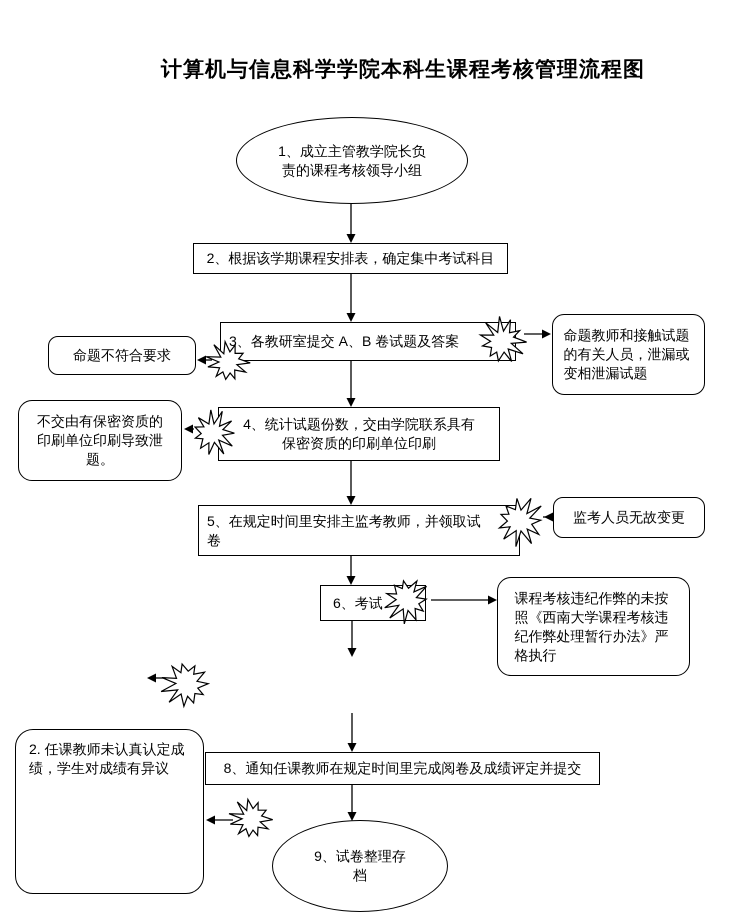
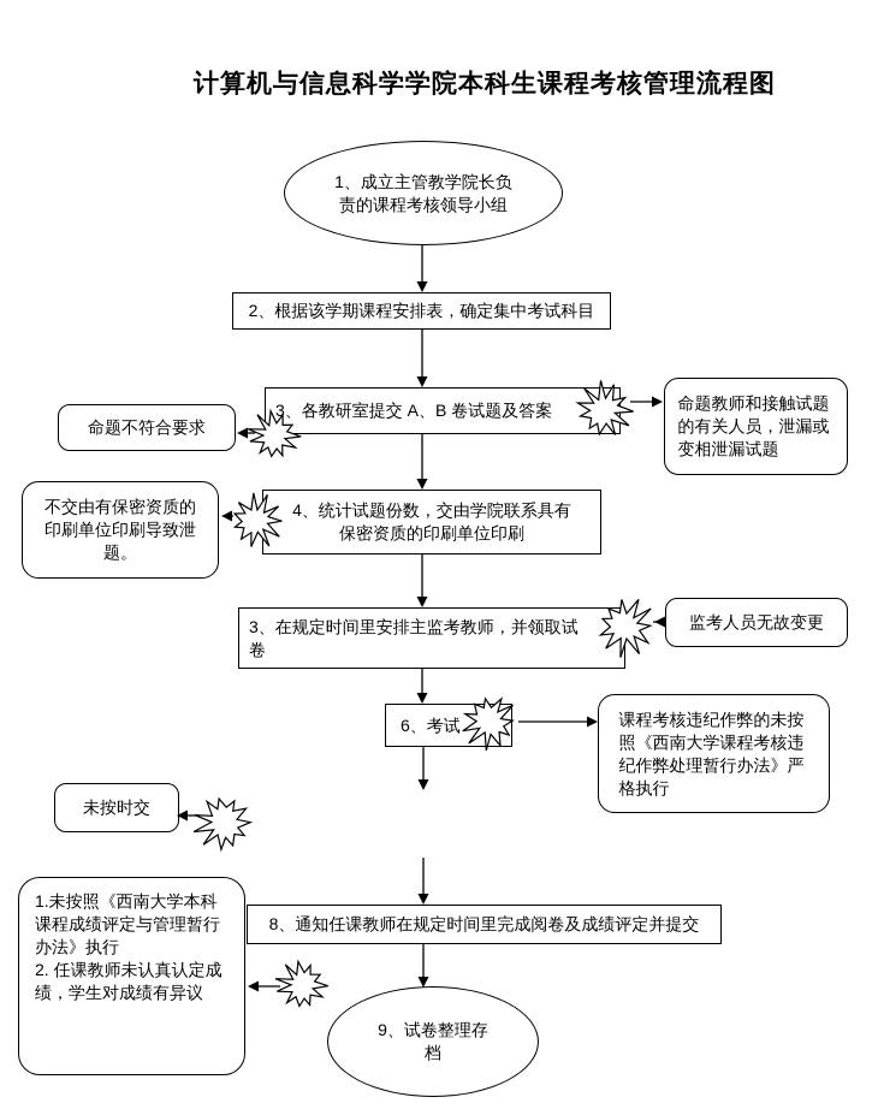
  计算机与信息科学学院本科生课程考核管理流程图
  1、成立主管教学院长负责的课程考核领导小组
  2、根据该学期课程安排表，确定集中考试科目
  3、各教研室提交 A、B 卷试题及答案
  4、统计试题份数，交由学院联系具有保密资质的印刷单位印刷
- 5、在规定时间里安排主监考教师，并领取试卷
+ 3、在规定时间里安排主监考教师，并领取试卷
  6、考试
  8、通知任课教师在规定时间里完成阅卷及成绩评定并提交
  9、试卷整理存档
  命题不符合要求
  命题教师和接触试题的有关人员，泄漏或变相泄漏试题
  不交由有保密资质的印刷单位印刷导致泄题。
  监考人员无故变更
  课程考核违纪作弊的未按照《西南大学课程考核违纪作弊处理暂行办法》严格执行
+ 未按时交
+ 1.未按照《西南大学本科课程成绩评定与管理暂行办法》执行
  2. 任课教师未认真认定成绩，学生对成绩有异议
